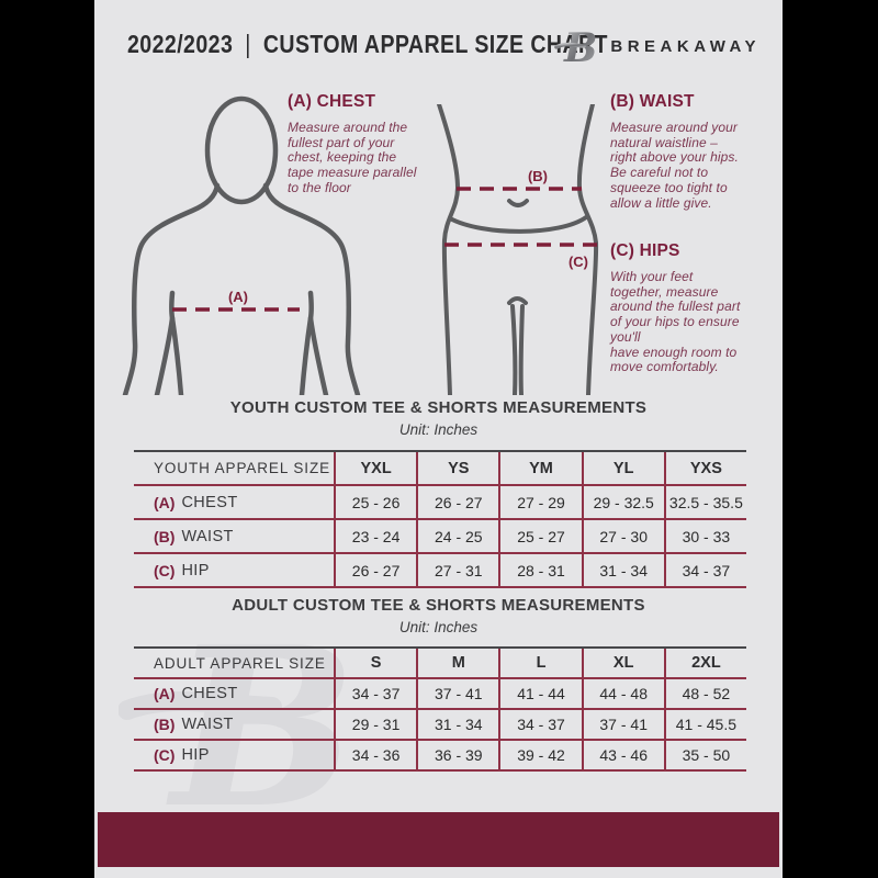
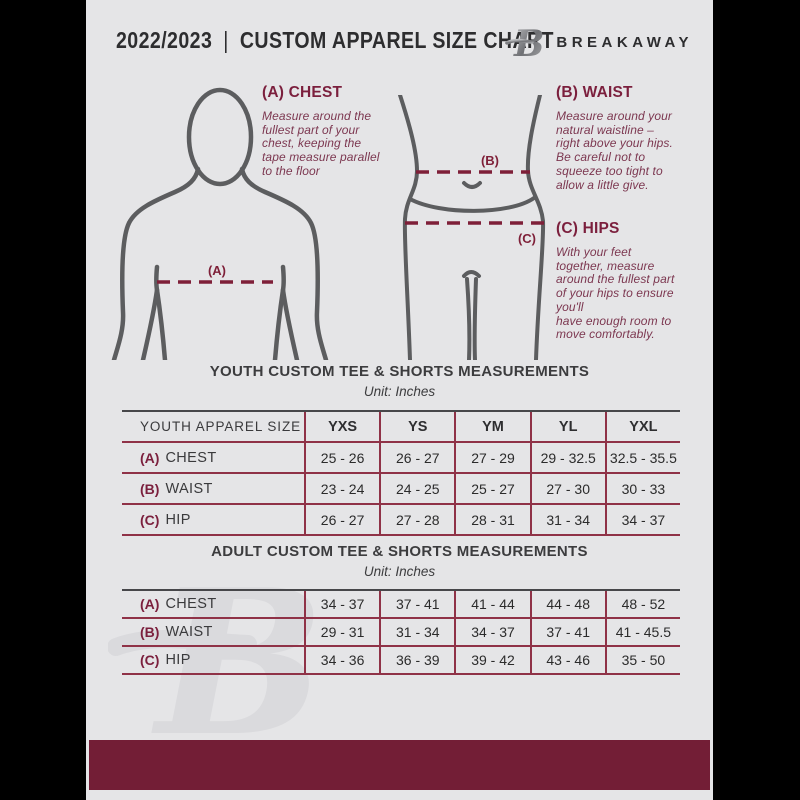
  B
  2022/2023 | CUSTOM APPAREL SIZE CHRT
  B
  BREAKAWAY
  (A)
  (B)
  (C)
  (A) CHEST
  Measure around the
  fullest part of your
  chest, keeping the
  tape measure parallel
  to the floor
  (B) WAIST
  Measure around your
  natural waistline –
  right above your hips.
  Be careful not to
  squeeze too tight to
  allow a little give.
  (C) HIPS
  With your feet
  together, measure
  around the fullest part
  of your hips to ensure
  you'll
  have enough room to
  move comfortably.
  YOUTH CUSTOM TEE & SHORTS MEASUREMENTS
  Unit: Inches
  YOUTH APPAREL SIZE
- YXL
+ YXS
  YS
  YM
  YL
- YXS
+ YXL
  (A)
  CHEST
  25 - 26
  26 - 27
  27 - 29
  29 - 32.5
  32.5 - 35.5
  (B)
  WAIST
  23 - 24
  24 - 25
  25 - 27
  27 - 30
  30 - 33
  (C)
  HIP
  26 - 27
- 27 - 31
+ 27 - 28
  28 - 31
  31 - 34
  34 - 37
  ADULT CUSTOM TEE & SHORTS MEASUREMENTS
  Unit: Inches
- ADULT APPAREL SIZE
- S
- M
- L
- XL
- 2XL
  (A)
  CHEST
  34 - 37
  37 - 41
  41 - 44
  44 - 48
  48 - 52
  (B)
  WAIST
  29 - 31
  31 - 34
  34 - 37
  37 - 41
  41 - 45.5
  (C)
  HIP
  34 - 36
  36 - 39
  39 - 42
  43 - 46
  35 - 50
